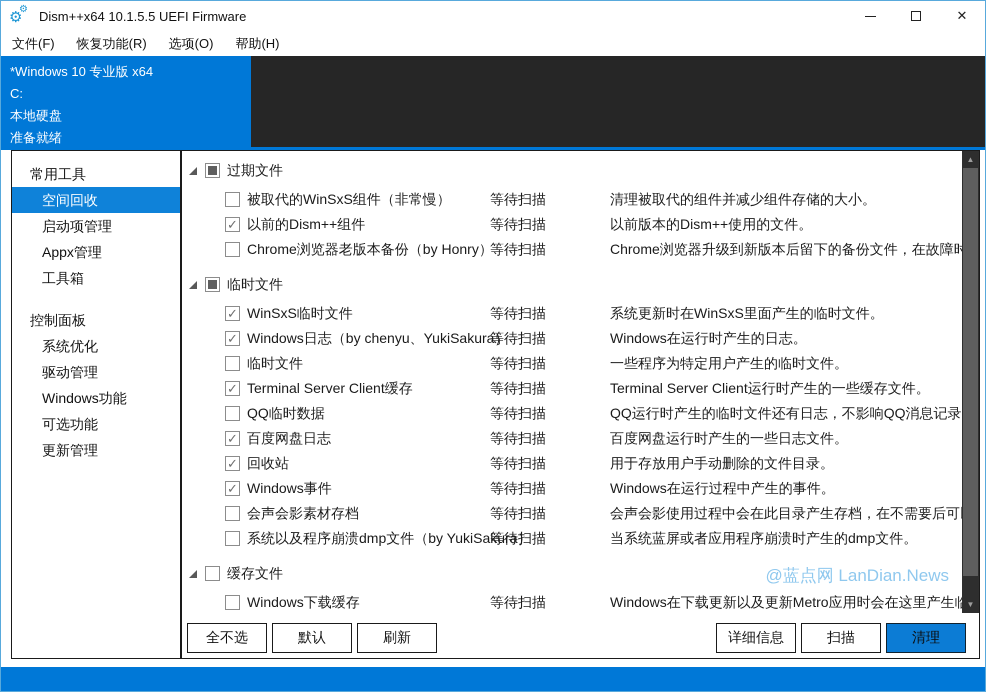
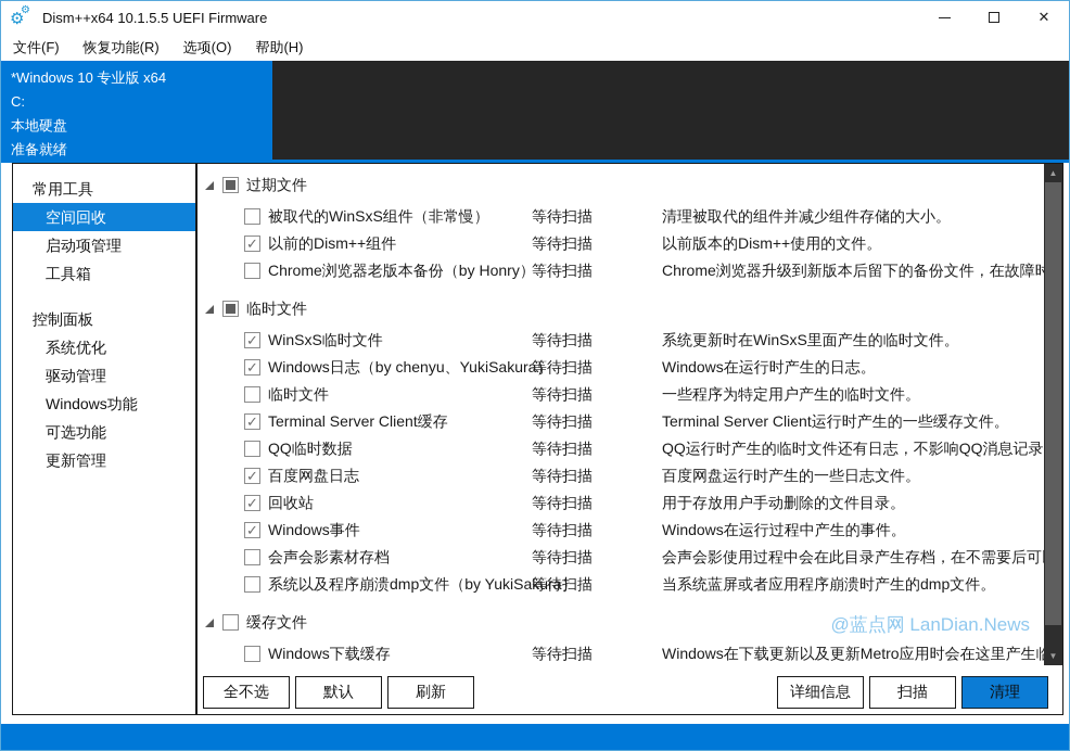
  ⚙
  ⚙
  Dism++x64 10.1.5.5 UEFI Firmware
  ✕
  文件(F)
  恢复功能(R)
  选项(O)
  帮助(H)
  *Windows 10 专业版 x64
  C:
  本地硬盘
  准备就绪
  常用工具
  空间回收
  启动项管理
- Appx管理
  工具箱
  控制面板
  系统优化
  驱动管理
  Windows功能
  可选功能
  更新管理
  过期文件
  被取代的WinSxS组件（非常慢）
  等待扫描
  清理被取代的组件并减少组件存储的大小。
  ✓
  以前的Dism++组件
  等待扫描
  以前版本的Dism++使用的文件。
  Chrome浏览器老版本备份（by Honry）
  等待扫描
  Chrome浏览器升级到新版本后留下的备份文件，在故障时
  临时文件
  ✓
  WinSxS临时文件
  等待扫描
  系统更新时在WinSxS里面产生的临时文件。
  ✓
  Windows日志（by chenyu、YukiSakura）
  等待扫描
  Windows在运行时产生的日志。
  临时文件
  等待扫描
  一些程序为特定用户产生的临时文件。
  ✓
  Terminal Server Client缓存
  等待扫描
  Terminal Server Client运行时产生的一些缓存文件。
  QQ临时数据
  等待扫描
  QQ运行时产生的临时文件还有日志，不影响QQ消息记录
  ✓
  百度网盘日志
  等待扫描
  百度网盘运行时产生的一些日志文件。
  ✓
  回收站
  等待扫描
  用于存放用户手动删除的文件目录。
  ✓
  Windows事件
  等待扫描
  Windows在运行过程中产生的事件。
  会声会影素材存档
  等待扫描
  会声会影使用过程中会在此目录产生存档，在不需要后可
  系统以及程序崩溃dmp文件（by YukiSakura）
  等待扫描
  当系统蓝屏或者应用程序崩溃时产生的dmp文件。
  缓存文件
  Windows下载缓存
  等待扫描
  Windows在下载更新以及更新Metro应用时会在这里产生
  @蓝点网 LanDian.News
  ▲
  ▼
  全不选
  默认
  刷新
  详细信息
  扫描
  清理
